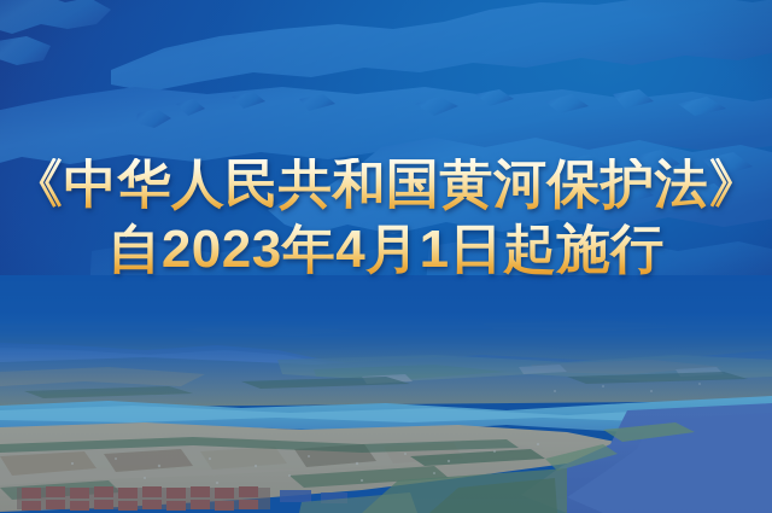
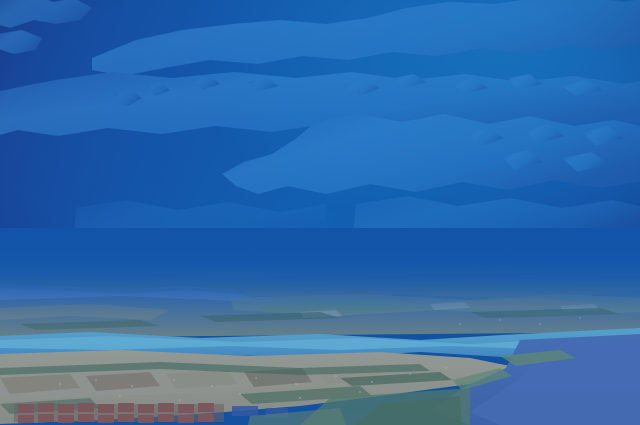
- 《中华人民共和国黄河保护法》
- 自2023年4月1日起施行
